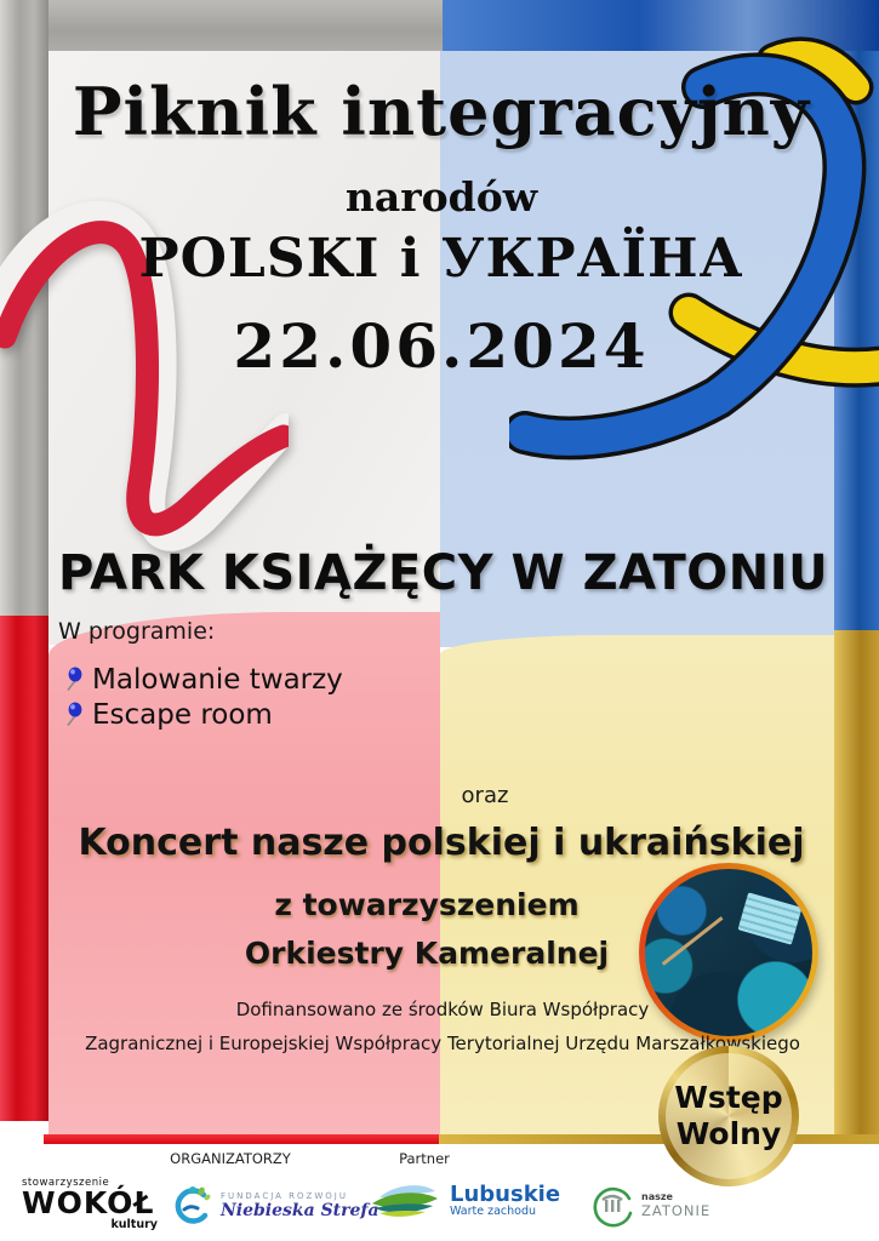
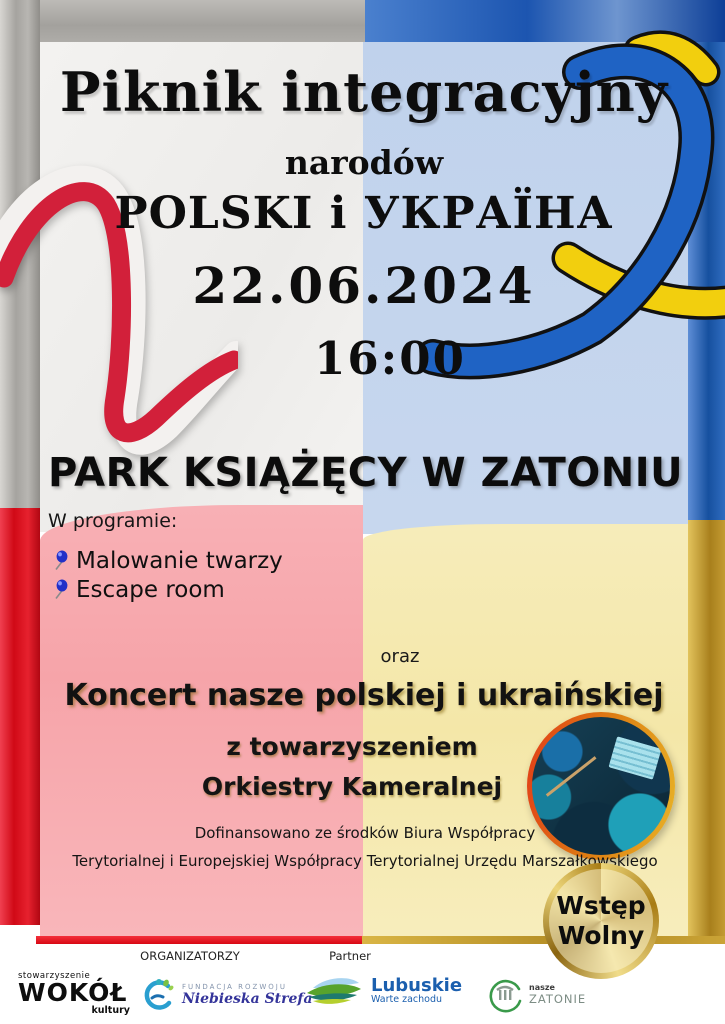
  Piknik integracyjny
  narodów
  POLSKI i УКРАЇНА
  22.06.2024
+ 16:00
  PARK KSIĄŻĘCY W ZATONIU
  W programie:
  Malowanie twarzy
  Escape room
  oraz
  Koncert nasze polskiej i ukraińskiej
  z towarzyszeniem
  Orkiestry Kameralnej
  Dofinansowano ze środków Biura Współpracy
- Zagranicznej i Europejskiej Współpracy Terytorialnej Urzędu Marszałkowskiego
+ Terytorialnej i Europejskiej Współpracy Terytorialnej Urzędu Marszałkowskiego
  Wstęp
  Wolny
  ORGANIZATORZY
  Partner
  stowarzyszenie
  WOKÓŁ
  kultury
  FUNDACJA ROZWOJU
  Niebieska Strefa
  Lubuskie
  Warte zachodu
  nasze
  ZATONIE
